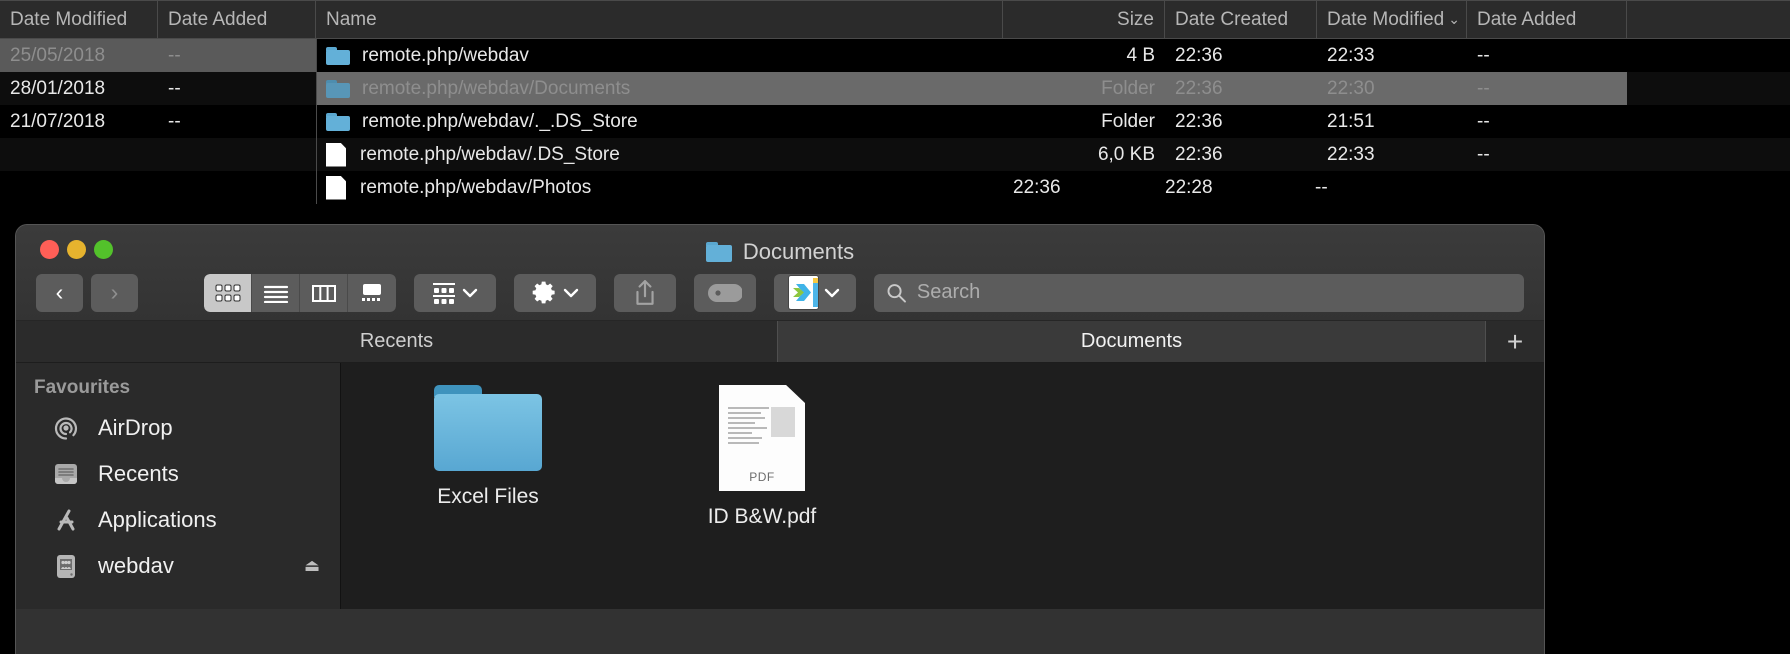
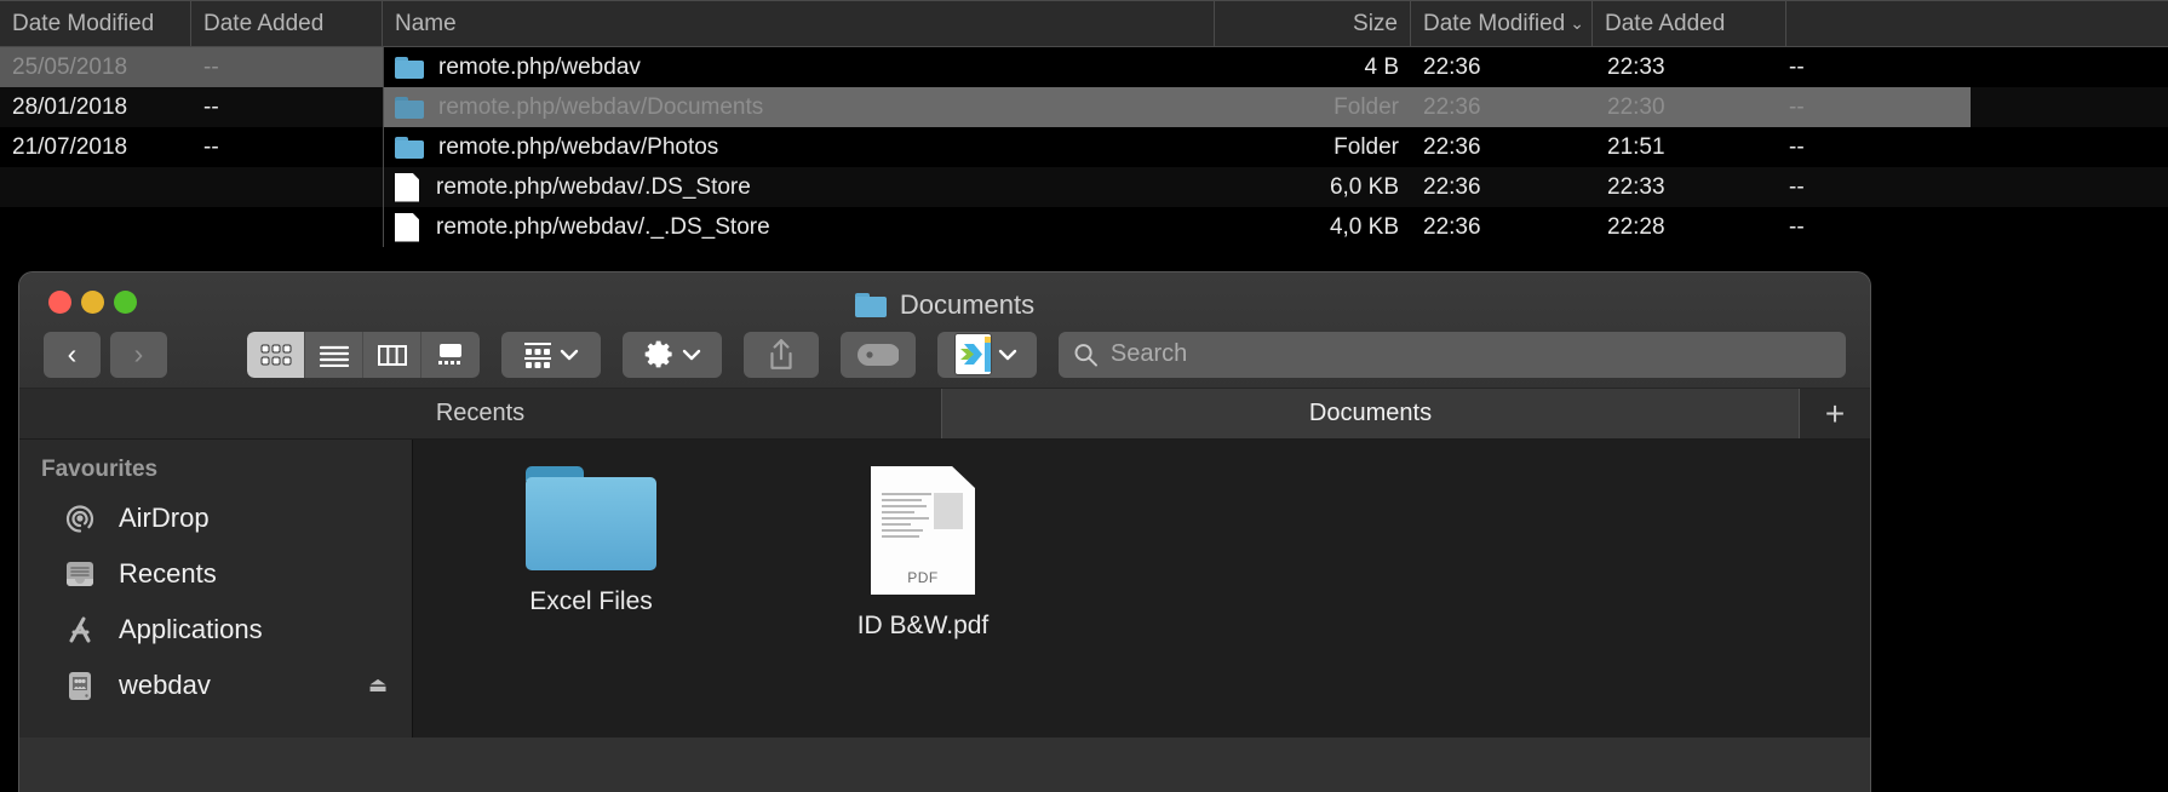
  Date Modified
  Date Added
  Name
  Size
- Date Created
  Date Modified
  ⌄
  Date Added
  25/05/2018
  --
  remote.php/webdav
  4 B
  22:36
  22:33
  --
  28/01/2018
  --
  remote.php/webdav/Documents
  Folder
  22:36
  22:30
  --
  21/07/2018
  --
- remote.php/webdav/._.DS_Store
+ remote.php/webdav/Photos
  Folder
  22:36
  21:51
  --
  remote.php/webdav/.DS_Store
  6,0 KB
  22:36
  22:33
  --
- remote.php/webdav/Photos
+ remote.php/webdav/._.DS_Store
+ 4,0 KB
  22:36
  22:28
  --
  Documents
  ‹
  ›
  Search
  Recents
  Documents
  +
  Favourites
  AirDrop
  Recents
  Applications
  webdav
  ⏏
  Excel Files
  PDF
  ID B&W.pdf
